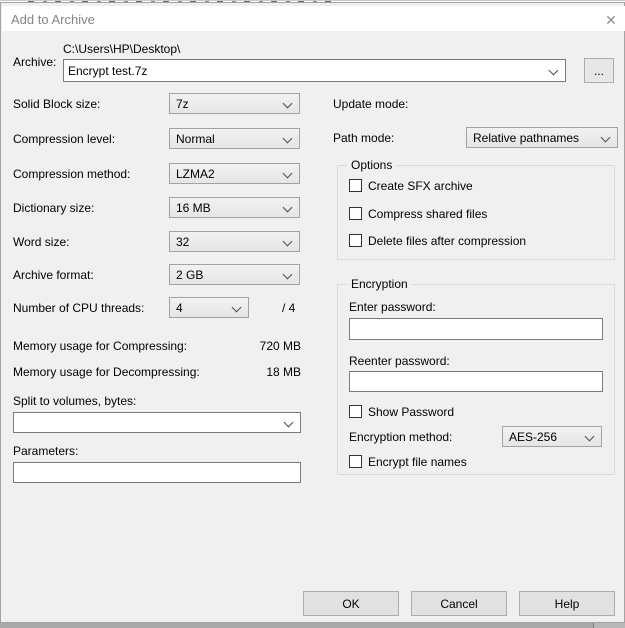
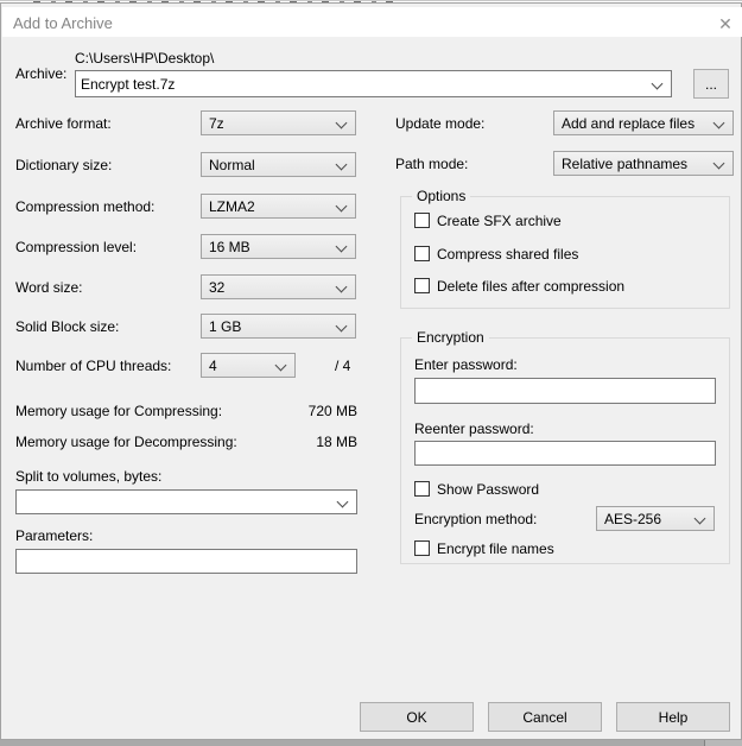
  Add to Archive
  ✕
  Archive:
  C:\Users\HP\Desktop\
  Encrypt test.7z
  ...
- Solid Block size:
+ Archive format:
  7z
- Compression level:
+ Dictionary size:
  Normal
  Compression method:
  LZMA2
- Dictionary size:
+ Compression level:
  16 MB
  Word size:
  32
- Archive format:
+ Solid Block size:
- 2 GB
+ 1 GB
  Number of CPU threads:
  4
  / 4
  Memory usage for Compressing:
  720 MB
  Memory usage for Decompressing:
  18 MB
  Split to volumes, bytes:
  Parameters:
  Update mode:
+ Add and replace files
  Path mode:
  Relative pathnames
  Options
  Create SFX archive
  Compress shared files
  Delete files after compression
  Encryption
  Enter password:
  Reenter password:
  Show Password
  Encryption method:
  AES-256
  Encrypt file names
  OK
  Cancel
  Help
